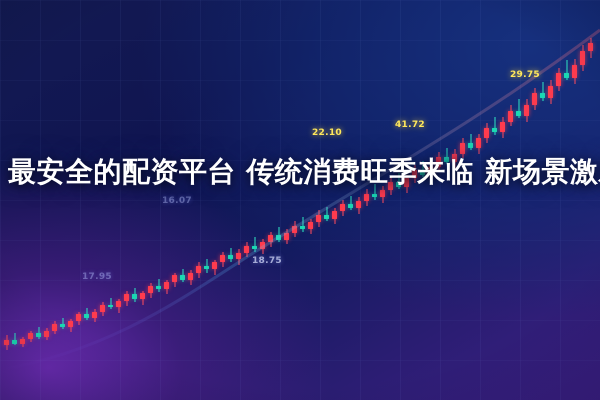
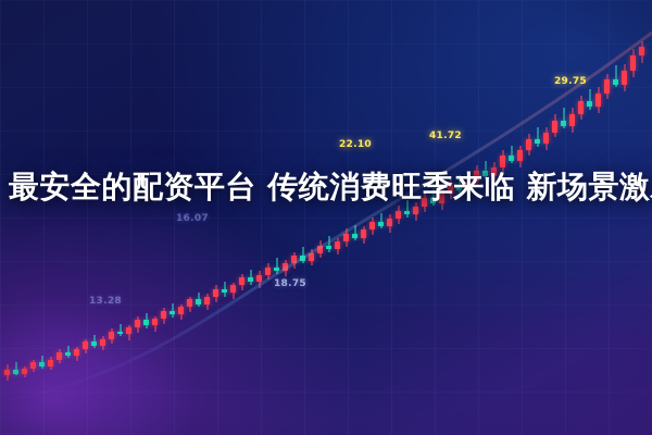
  29.75
  41.72
  22.10
  18.75
  16.07
- 17.95
+ 13.28
  最安全的配资平台 传统消费旺季来临 新场景激
